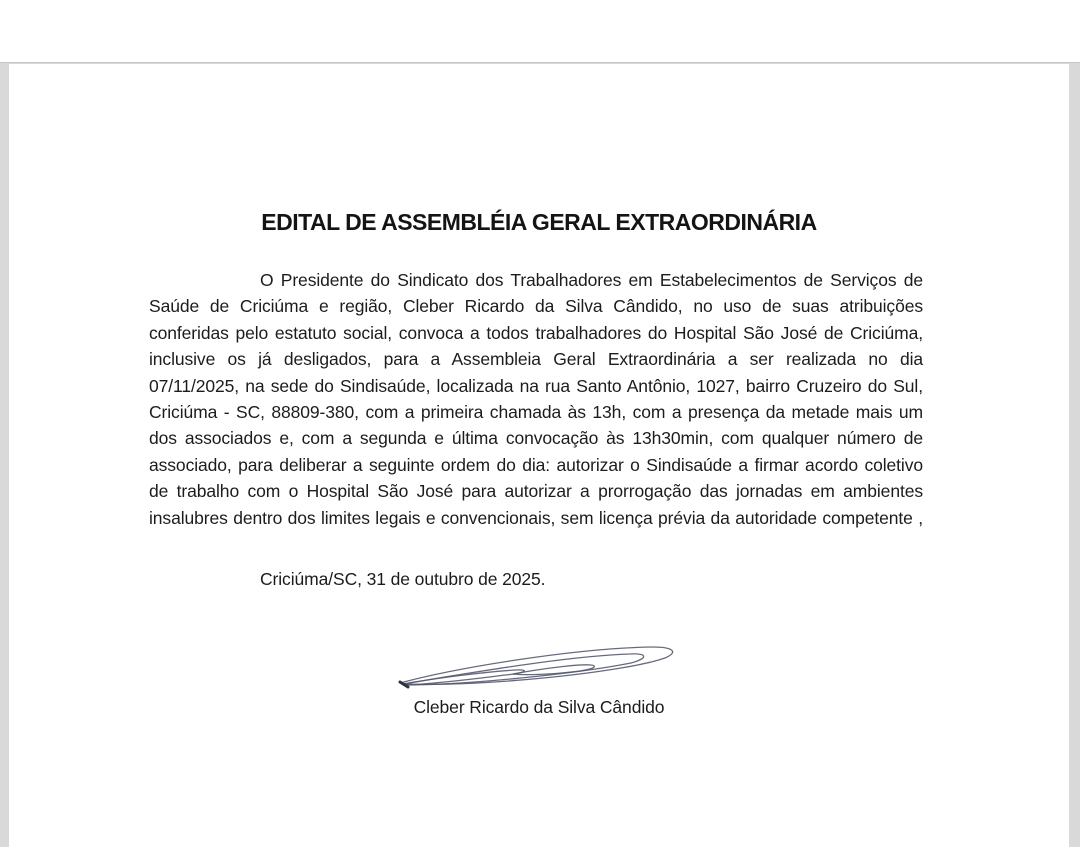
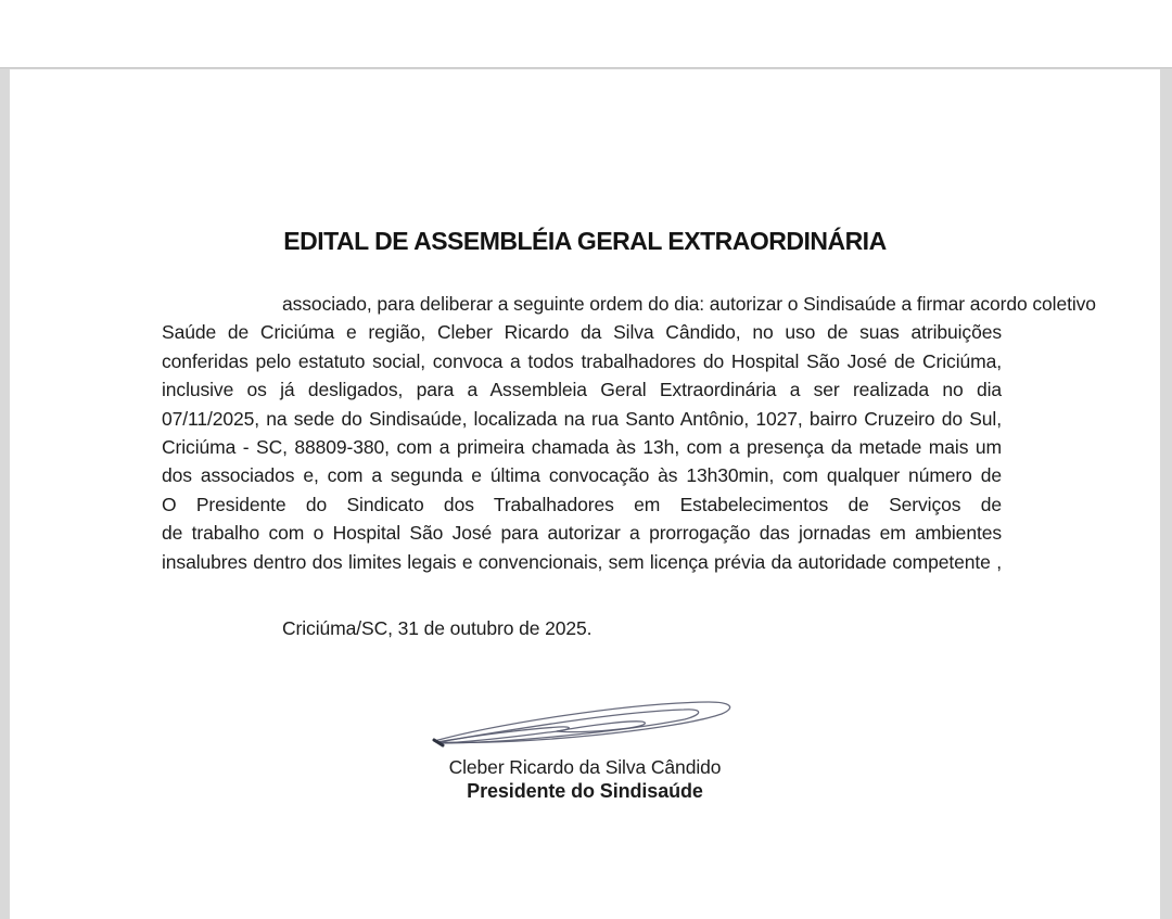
  EDITAL DE ASSEMBLÉIA GERAL EXTRAORDINÁRIA
- O Presidente do Sindicato dos Trabalhadores em Estabelecimentos de Serviços de
+ associado, para deliberar a seguinte ordem do dia: autorizar o Sindisaúde a firmar acordo coletivo
  Saúde de Criciúma e região, Cleber Ricardo da Silva Cândido, no uso de suas atribuições
  conferidas pelo estatuto social, convoca a todos trabalhadores do Hospital São José de Criciúma,
  inclusive os já desligados, para a Assembleia Geral Extraordinária a ser realizada no dia
  07/11/2025, na sede do Sindisaúde, localizada na rua Santo Antônio, 1027, bairro Cruzeiro do Sul,
  Criciúma - SC, 88809-380, com a primeira chamada às 13h, com a presença da metade mais um
  dos associados e, com a segunda e última convocação às 13h30min, com qualquer número de
- associado, para deliberar a seguinte ordem do dia: autorizar o Sindisaúde a firmar acordo coletivo
+ O Presidente do Sindicato dos Trabalhadores em Estabelecimentos de Serviços de
  de trabalho com o Hospital São José para autorizar a prorrogação das jornadas em ambientes
  insalubres dentro dos limites legais e convencionais, sem licença prévia da autoridade competente ,
  Criciúma/SC, 31 de outubro de 2025.
  Cleber Ricardo da Silva Cândido
+ Presidente do Sindisaúde
